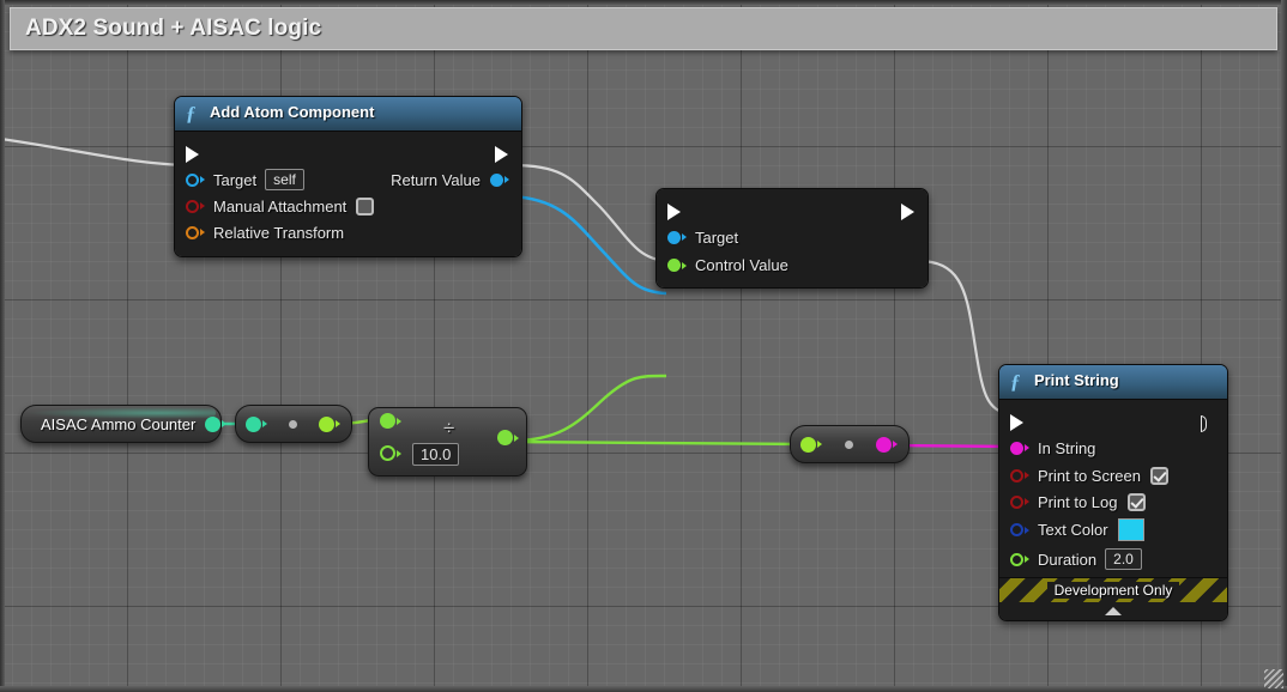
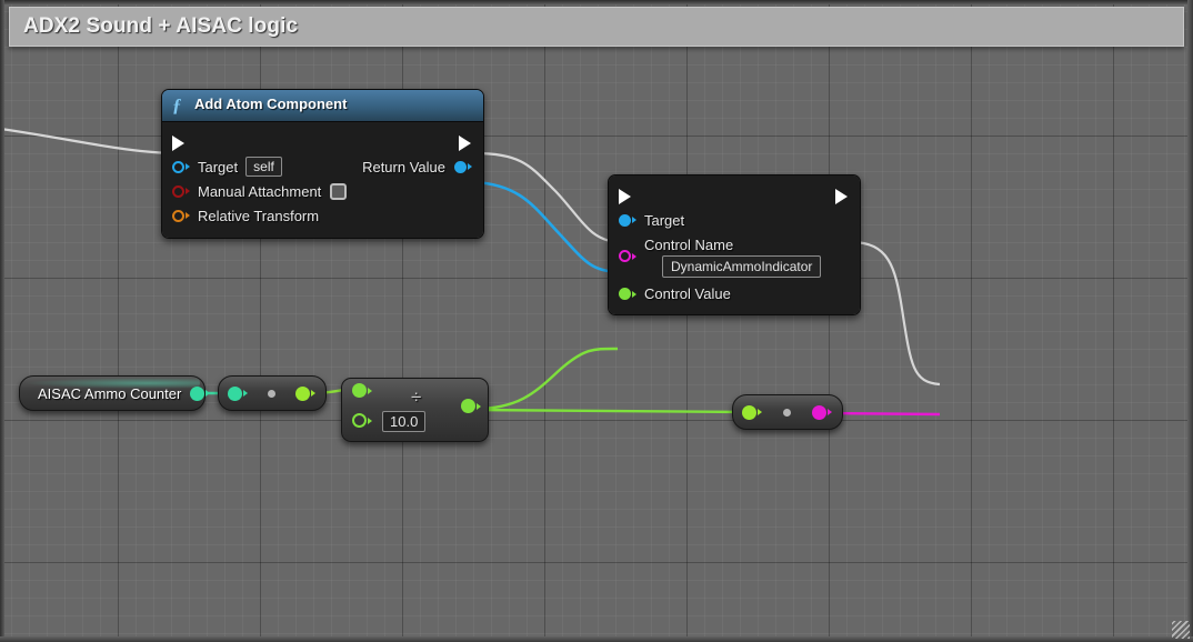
  ADX2 Sound + AISAC logic
  ƒ Add Atom Component
  Target
  self
  Return Value
  Manual Attachment
  Relative Transform
  Target
+ Control Name
+ DynamicAmmoIndicator
  Control Value
- ƒ Print String
- In String
- Print to Screen
- Print to Log
- Text Color
- Duration
- 2.0
- Development Only
  AISAC Ammo Counter
  ÷
  10.0
